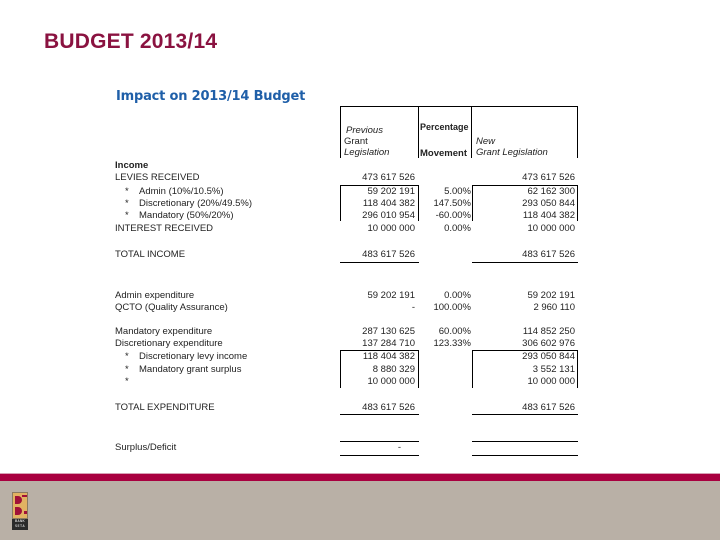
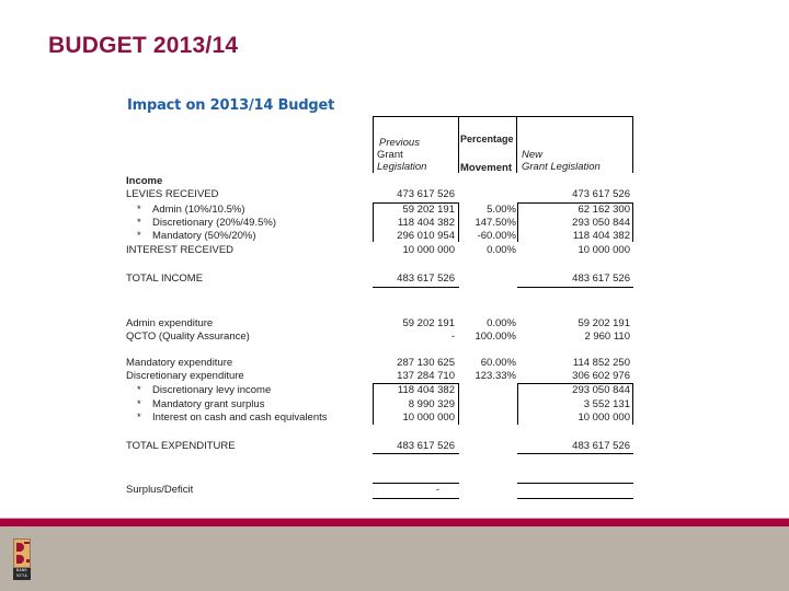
  BUDGET 2013/14
  Impact on 2013/14 Budget
  Previous
  Grant
  Legislation
  Percentage
  Movement
  New
  Grant Legislation
  Income
  LEVIES RECEIVED
  473 617 526
  473 617 526
  *
  Admin (10%/10.5%)
  59 202 191
  5.00%
  62 162 300
  *
  Discretionary (20%/49.5%)
  118 404 382
  147.50%
  293 050 844
  *
  Mandatory (50%/20%)
  296 010 954
  -60.00%
  118 404 382
  INTEREST RECEIVED
  10 000 000
  0.00%
  10 000 000
  TOTAL INCOME
  483 617 526
  483 617 526
  Admin expenditure
  59 202 191
  0.00%
  59 202 191
  QCTO (Quality Assurance)
  -
  100.00%
  2 960 110
  Mandatory expenditure
  287 130 625
  60.00%
  114 852 250
  Discretionary expenditure
  137 284 710
  123.33%
  306 602 976
  *
  Discretionary levy income
  118 404 382
  293 050 844
  *
  Mandatory grant surplus
- 8 880 329
+ 8 990 329
  3 552 131
  *
+ Interest on cash and cash equivalents
  10 000 000
  10 000 000
  TOTAL EXPENDITURE
  483 617 526
  483 617 526
  Surplus/Deficit
  -
